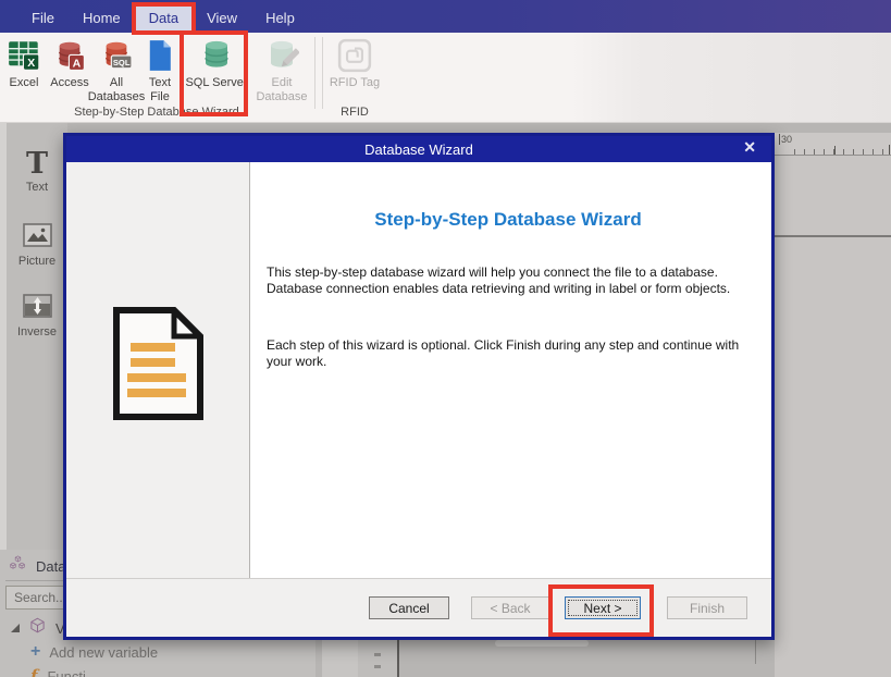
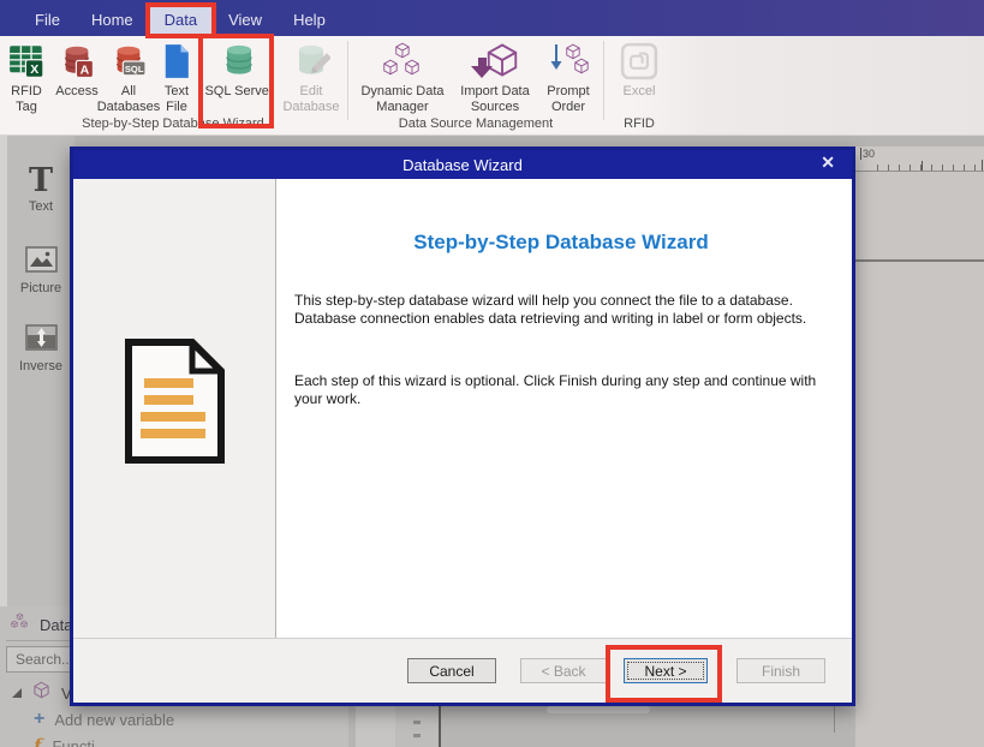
  File
  Home
  Data
  View
  Help
  X
- Excel
+ RFID Tag
  A
  Access
  SQL
  All Databases
  Text File
  SQL Server
  Edit Database
  Step-by-Step Database Wizard
+ Dynamic Data Manager
+ Import Data Sources
+ Prompt Order
+ Data Source Management
- RFID Tag
+ Excel
  RFID
  T
  Text
  Picture
  Inverse
  30
  Data
  Search..
  V
  +
  Add new variable
  f
  Database Wizard
  ✕
  Step-by-Step Database Wizard
  This step-by-step database wizard will help you connect the file to a database. Database connection enables data retrieving and writing in label or form objects.
  Each step of this wizard is optional. Click Finish during any step and continue with your work.
  Cancel
  < Back
  Next >
  Finish
